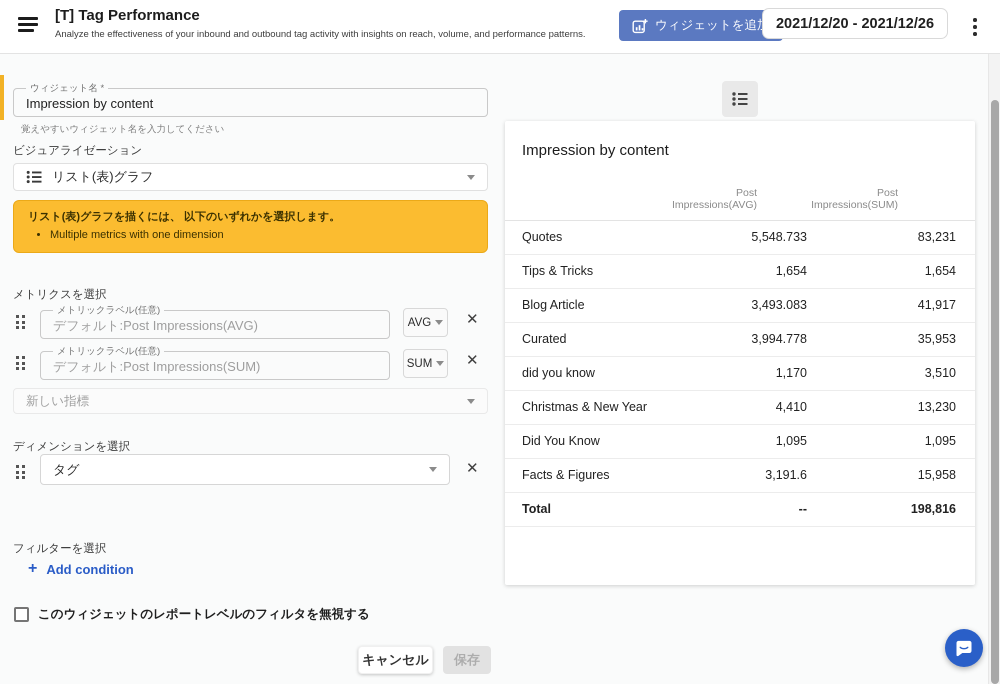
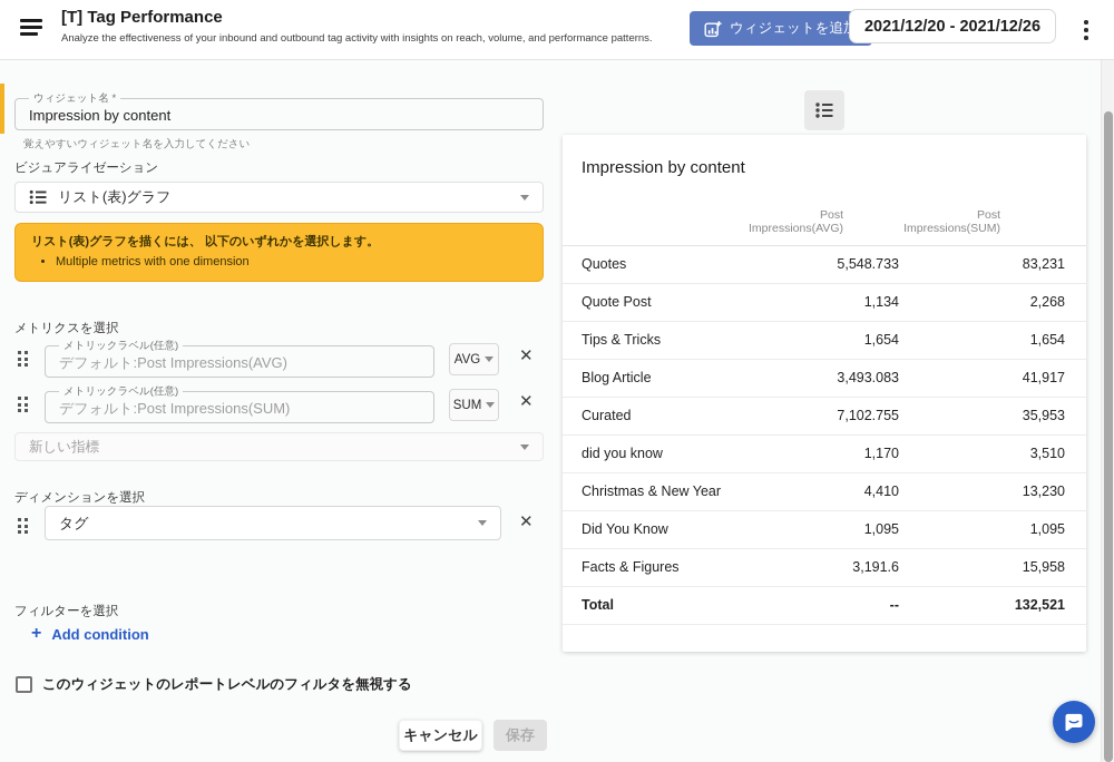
  [T] Tag Performance
  Analyze the effectiveness of your inbound and outbound tag activity with insights on reach, volume, and performance patterns.
  ウィジェットを追
  2021/12/20 - 2021/12/26
  ウィジェット名 *
  Impression by content
  覚えやすいウィジェット名を入力してください
  ビジュアライゼーション
  リスト(表)グラフ
  リスト(表)グラフを描くには、 以下のいずれかを選択します。
  Multiple metrics with one dimension
  メトリクスを選択
  メトリックラベル(任意)
  デフォルト:Post Impressions(AVG)
  AVG
  ✕
  メトリックラベル(任意)
  デフォルト:Post Impressions(SUM)
  SUM
  ✕
  新しい指標
  ディメンションを選択
  タグ
  ✕
  フィルターを選択
  +
  Add condition
  このウィジェットのレポートレベルのフィルタを無視する
  キャンセル
  保存
  Impression by content
  	Post Impressions(AVG)	Post Impressions(SUM)
  Quotes	5,548.733	83,231
+ Quote Post	1,134	2,268
  Tips & Tricks	1,654	1,654
  Blog Article	3,493.083	41,917
- Curated	3,994.778	35,953
+ Curated	7,102.755	35,953
  did you know	1,170	3,510
  Christmas & New Year	4,410	13,230
  Did You Know	1,095	1,095
  Facts & Figures	3,191.6	15,958
- Total	--	198,816
+ Total	--	132,521
